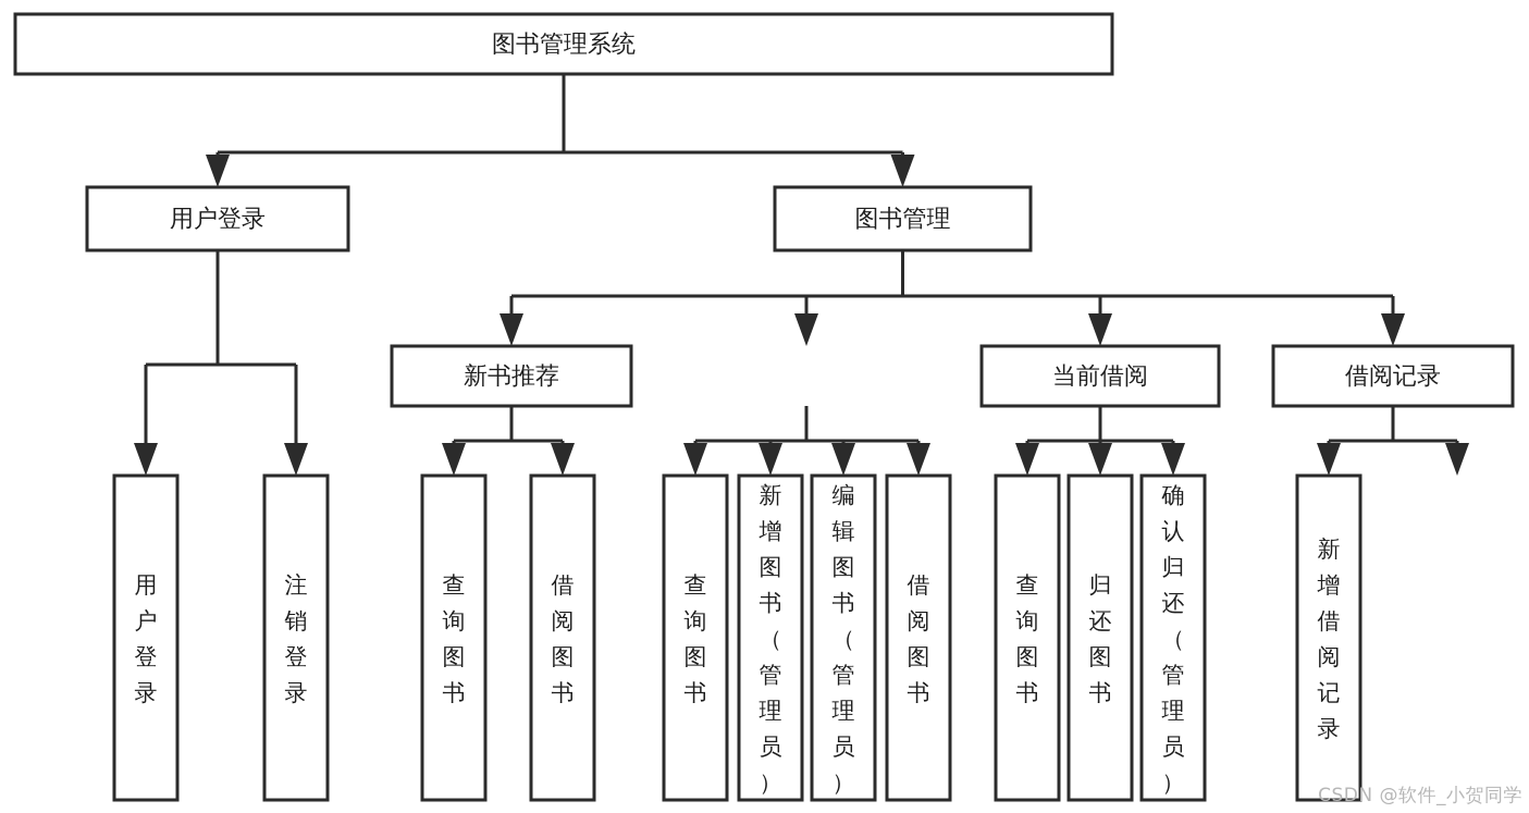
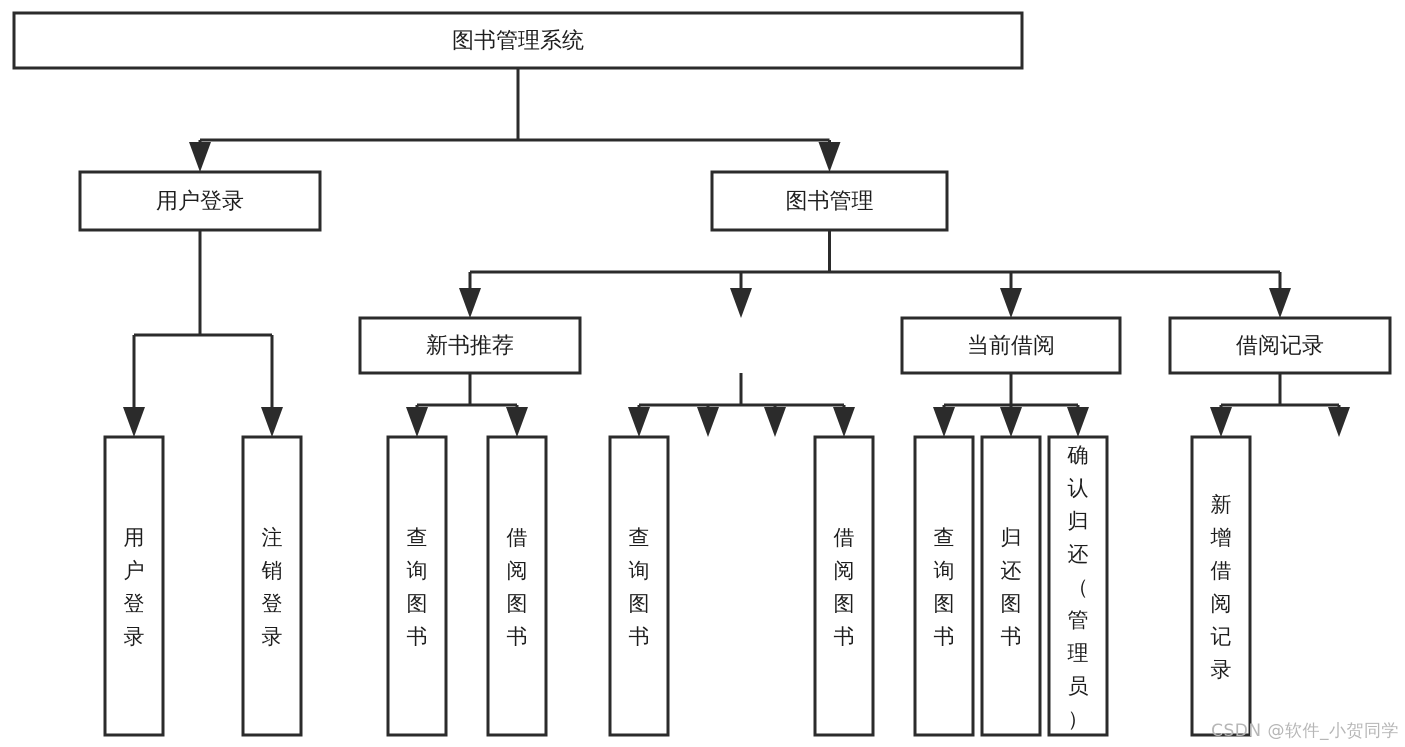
  图书管理系统
  用户登录
  图书管理
  新书推荐
  当前借阅
  借阅记录
  用户登录
  注销登录
  查询图书
  借阅图书
  查询图书
- 新增图书（管理员）
- 编辑图书（管理员）
  借阅图书
  查询图书
  归还图书
  确认归还（管理员）
  新增借阅记录
  CSDN @软件_小贺同学
